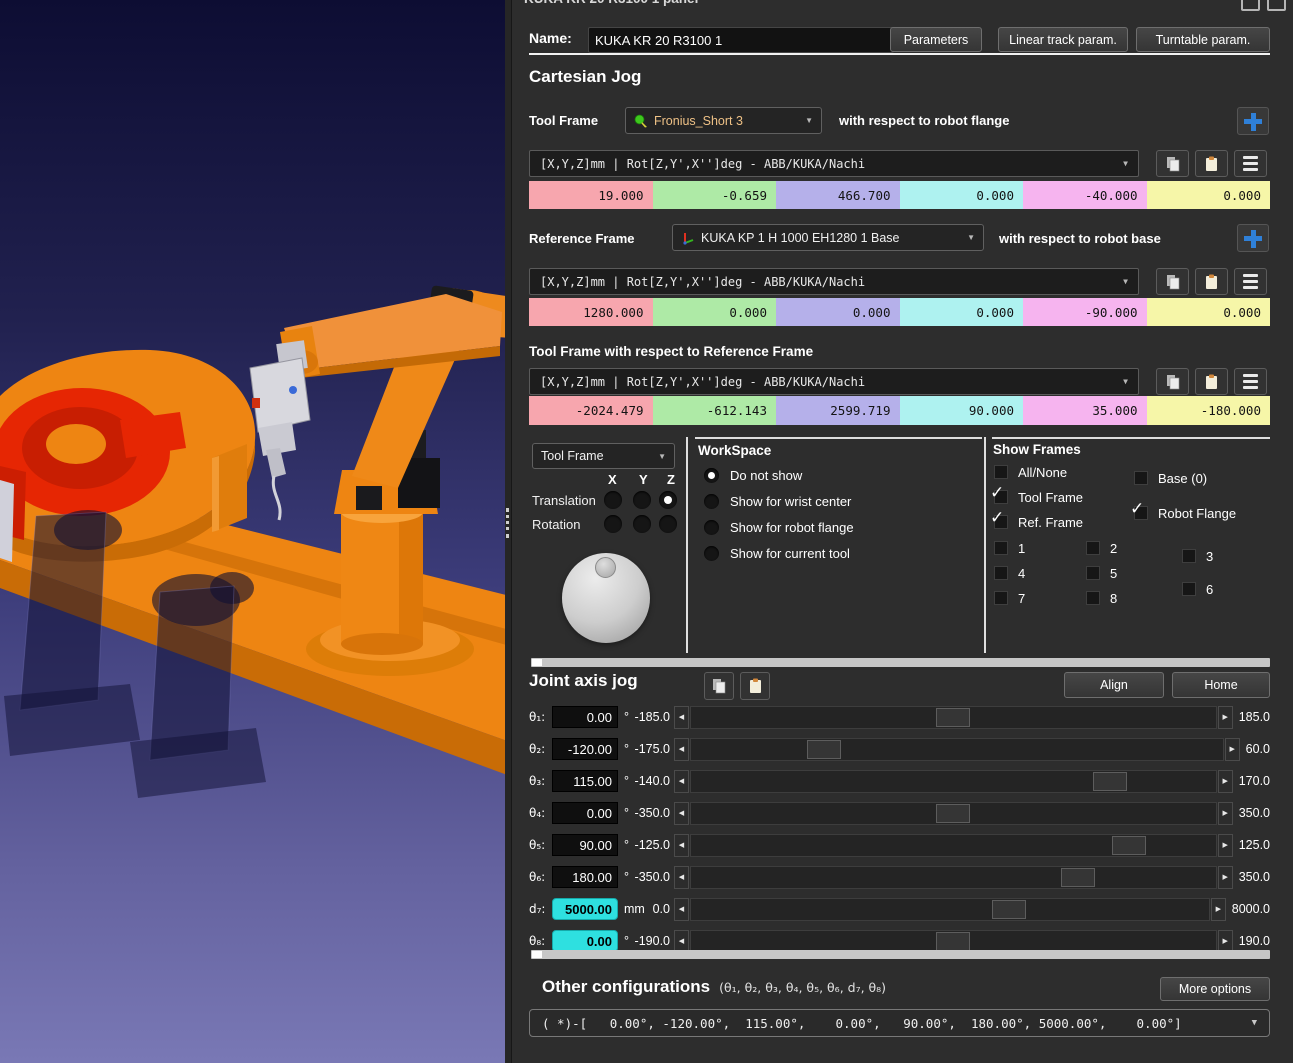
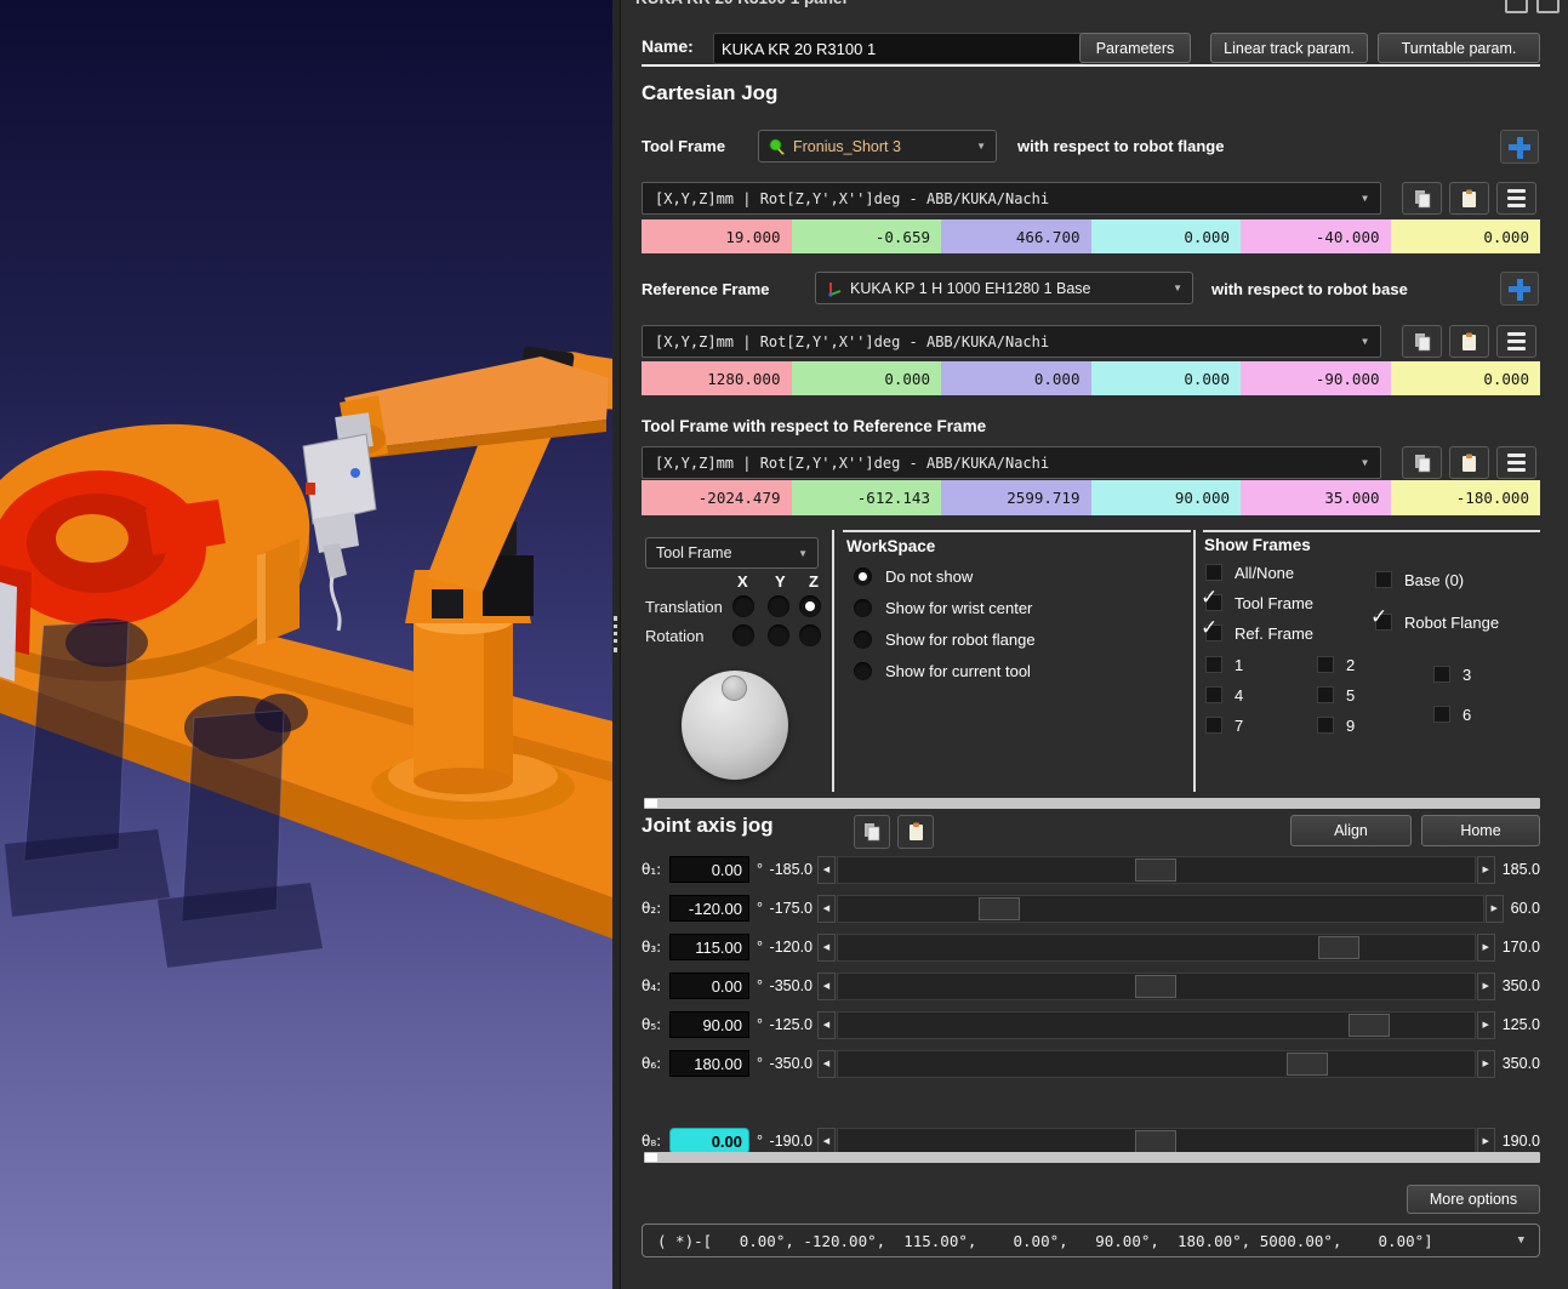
  Name:
  KUKA KR 20 R3100 1
  Parameters
  Linear track param.
  Turntable param.
  Cartesian Jog
  Tool Frame
  Fronius_Short 3
  ▼
  with respect to robot flange
  [X,Y,Z]mm | Rot[Z,Y',X'']deg - ABB/KUKA/Nachi
  ▼
  19.000
  -0.659
  466.700
  0.000
  -40.000
  0.000
  Reference Frame
  KUKA KP 1 H 1000 EH1280 1 Base
  ▼
  with respect to robot base
  [X,Y,Z]mm | Rot[Z,Y',X'']deg - ABB/KUKA/Nachi
  ▼
  1280.000
  0.000
  0.000
  0.000
  -90.000
  0.000
  Tool Frame with respect to Reference Frame
  [X,Y,Z]mm | Rot[Z,Y',X'']deg - ABB/KUKA/Nachi
  ▼
  -2024.479
  -612.143
  2599.719
  90.000
  35.000
  -180.000
  Tool Frame
  ▼
  X
  Y
  Z
  Translation
  Rotation
  WorkSpace
  Do not show
  Show for wrist center
  Show for robot flange
  Show for current tool
  Show Frames
  All/None
  ✓
  Tool Frame
  ✓
  Ref. Frame
  Base (0)
  ✓
  Robot Flange
  1
  2
  3
  4
  5
  6
  7
- 8
+ 9
  Joint axis jog
  Align
  Home
  θ₁:
  0.00
  °
  -185.0
  185.0
  θ₂:
  -120.00
  °
  -175.0
  60.0
  θ₃:
  115.00
  °
- -140.0
+ -120.0
  170.0
  θ₄:
  0.00
  °
  -350.0
  350.0
  θ₅:
  90.00
  °
  -125.0
  125.0
  θ₆:
  180.00
  °
  -350.0
  350.0
- d₇:
- 5000.00
- mm
- 0.0
- 8000.0
  θ₈:
  0.00
  °
  -190.0
  190.0
- Other configurations
- (θ₁, θ₂, θ₃, θ₄, θ₅, θ₆, d₇, θ₈)
  More options
  ( *)-[ 0.00°, -120.00°, 115.00°, 0.00°, 90.00°, 180.00°, 5000.00°, 0.00°]
  ▼
